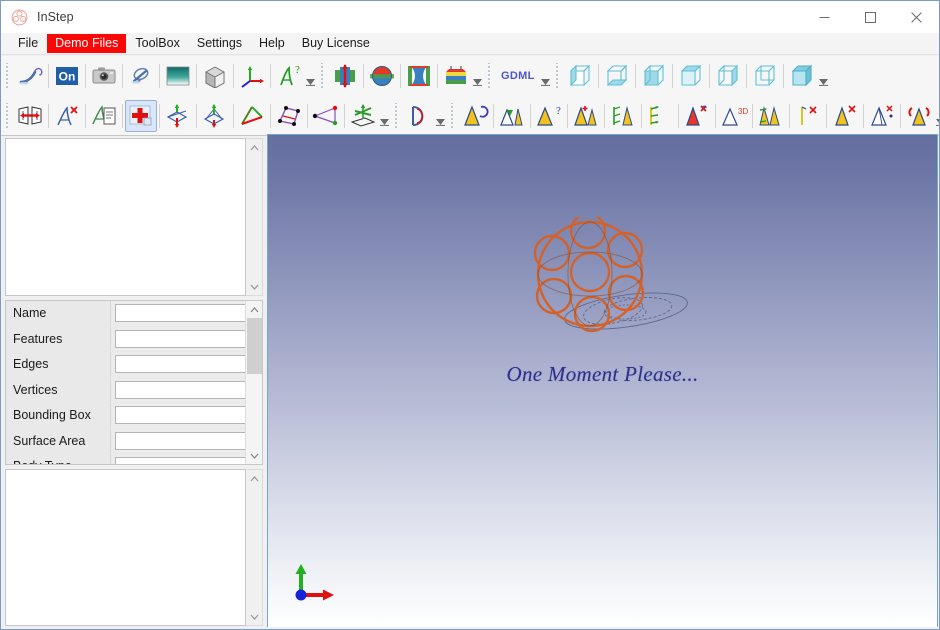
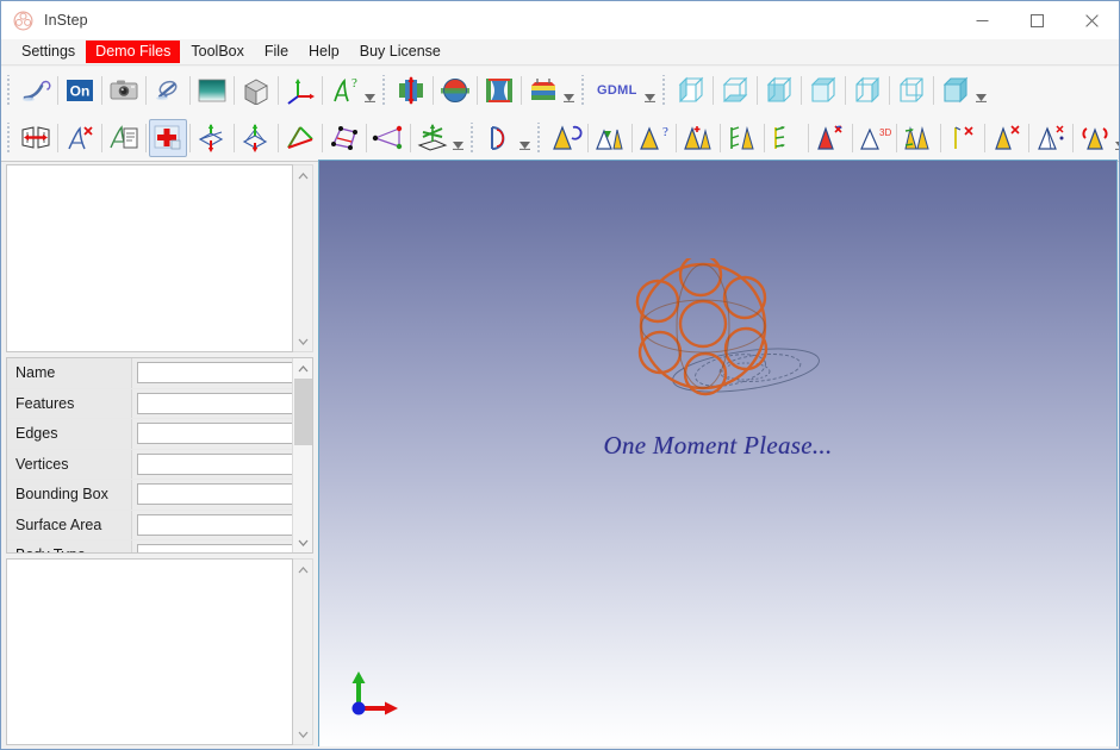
  InStep
- File
+ Settings
  Demo Files
  ToolBox
- Settings
+ File
  Help
  Buy License
  On
  ?
  GDML
  ?
  3D
  Name
  Features
  Edges
  Vertices
  Bounding Box
  Surface Area
  One Moment Please...
